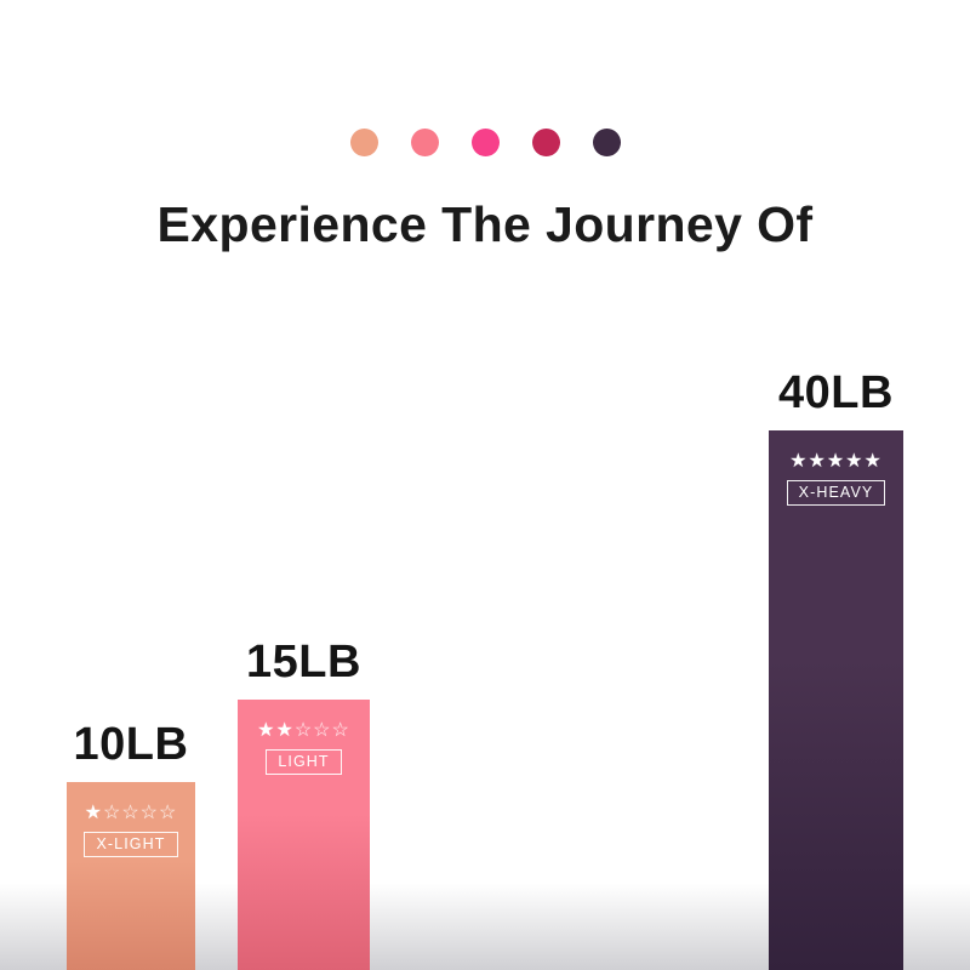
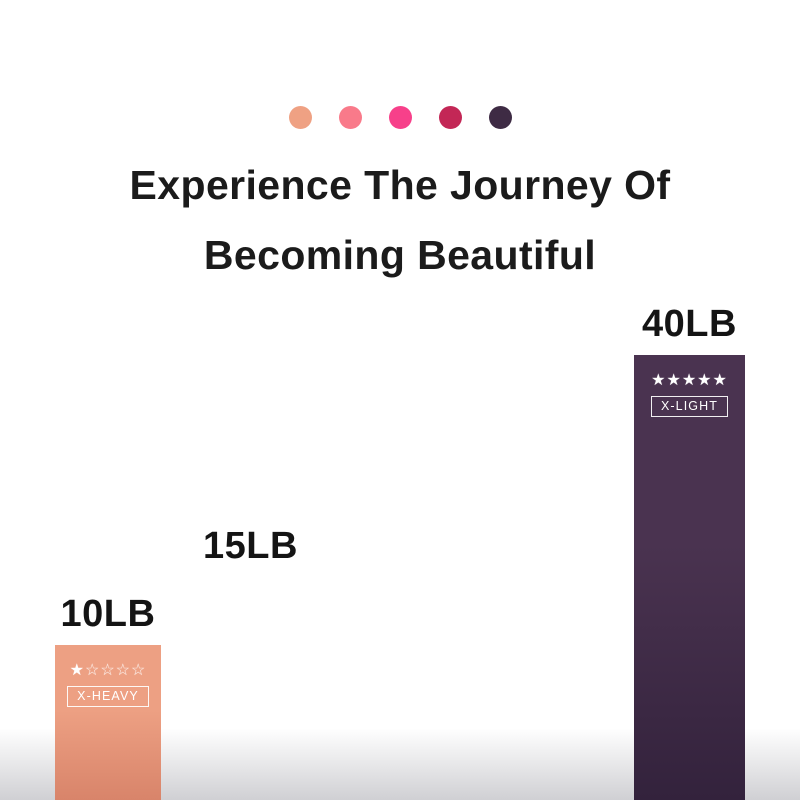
  Experience The Journey Of
+ Becoming Beautiful
  10LB
  ★☆☆☆☆
- X-LIGHT
+ X-HEAVY
  15LB
- ★★☆☆☆
- LIGHT
  40LB
  ★★★★★
- X-HEAVY
+ X-LIGHT
